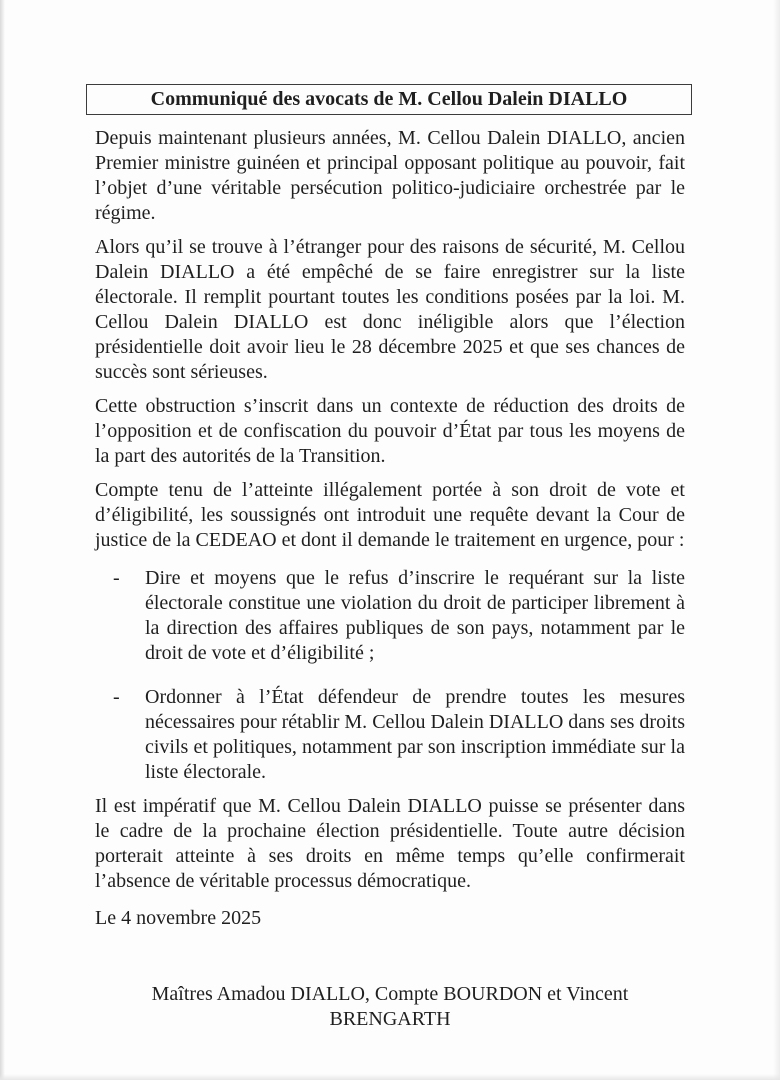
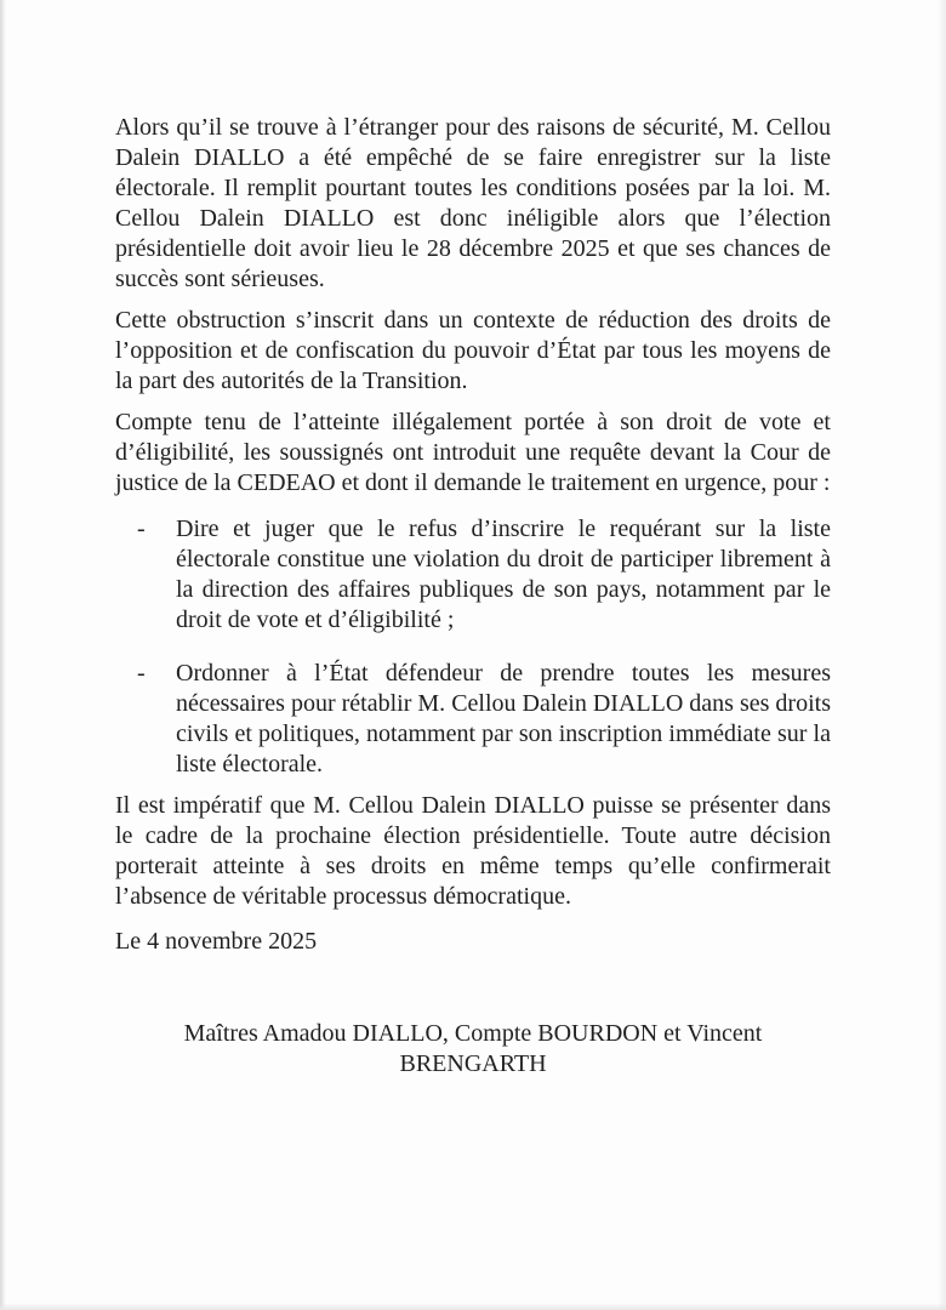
- Communiqué des avocats de M. Cellou Dalein DIALLO
- Depuis maintenant plusieurs années, M. Cellou Dalein DIALLO, ancien Premier ministre guinéen et principal opposant politique au pouvoir, fait l’objet d’une véritable persécution politico-judiciaire orchestrée par le régime.
  Alors qu’il se trouve à l’étranger pour des raisons de sécurité, M. Cellou Dalein DIALLO a été empêché de se faire enregistrer sur la liste électorale. Il remplit pourtant toutes les conditions posées par la loi. M. Cellou Dalein DIALLO est donc inéligible alors que l’élection présidentielle doit avoir lieu le 28 décembre 2025 et que ses chances de succès sont sérieuses.
  Cette obstruction s’inscrit dans un contexte de réduction des droits de l’opposition et de confiscation du pouvoir d’État par tous les moyens de la part des autorités de la Transition.
  Compte tenu de l’atteinte illégalement portée à son droit de vote et d’éligibilité, les soussignés ont introduit une requête devant la Cour de justice de la CEDEAO et dont il demande le traitement en urgence, pour :
  -
- Dire et moyens que le refus d’inscrire le requérant sur la liste électorale constitue une violation du droit de participer librement à la direction des affaires publiques de son pays, notamment par le droit de vote et d’éligibilité ;
+ Dire et juger que le refus d’inscrire le requérant sur la liste électorale constitue une violation du droit de participer librement à la direction des affaires publiques de son pays, notamment par le droit de vote et d’éligibilité ;
  -
  Ordonner à l’État défendeur de prendre toutes les mesures nécessaires pour rétablir M. Cellou Dalein DIALLO dans ses droits civils et politiques, notamment par son inscription immédiate sur la liste électorale.
  Il est impératif que M. Cellou Dalein DIALLO puisse se présenter dans le cadre de la prochaine élection présidentielle. Toute autre décision porterait atteinte à ses droits en même temps qu’elle confirmerait l’absence de véritable processus démocratique.
  Le 4 novembre 2025
  Maîtres Amadou DIALLO, Compte BOURDON et Vincent BRENGARTH
